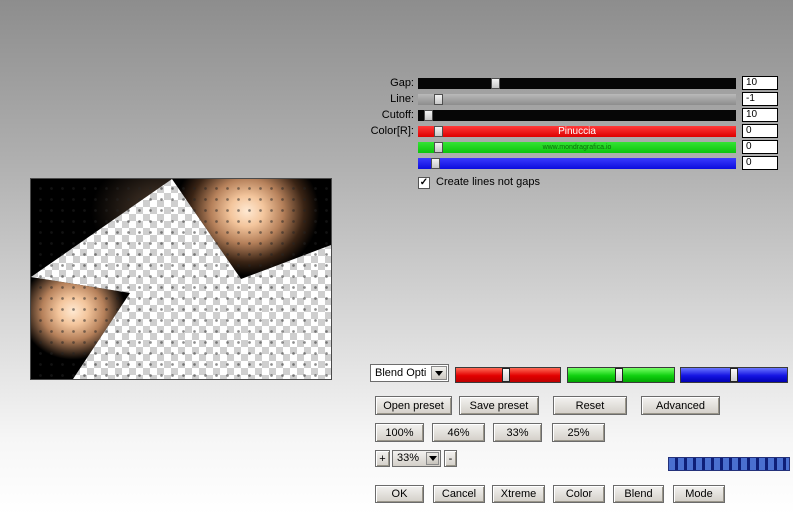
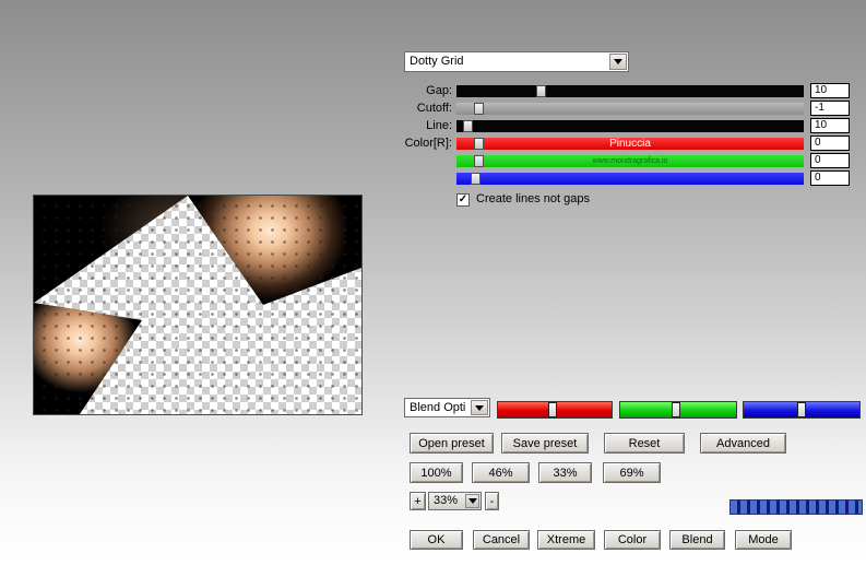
+ Dotty Grid
  Gap:
  10
- Line:
+ Cutoff:
  -1
- Cutoff:
+ Line:
  10
  Color[R]:
  Pinuccia
  0
  0
  0
  ✓
  Create lines not gaps
  Blend Opti
  Open preset
  Save preset
  Reset
  Advanced
  100%
  46%
  33%
- 25%
+ 69%
  +
  33%
  -
  OK
  Cancel
  Xtreme
  Color
  Blend
  Mode
